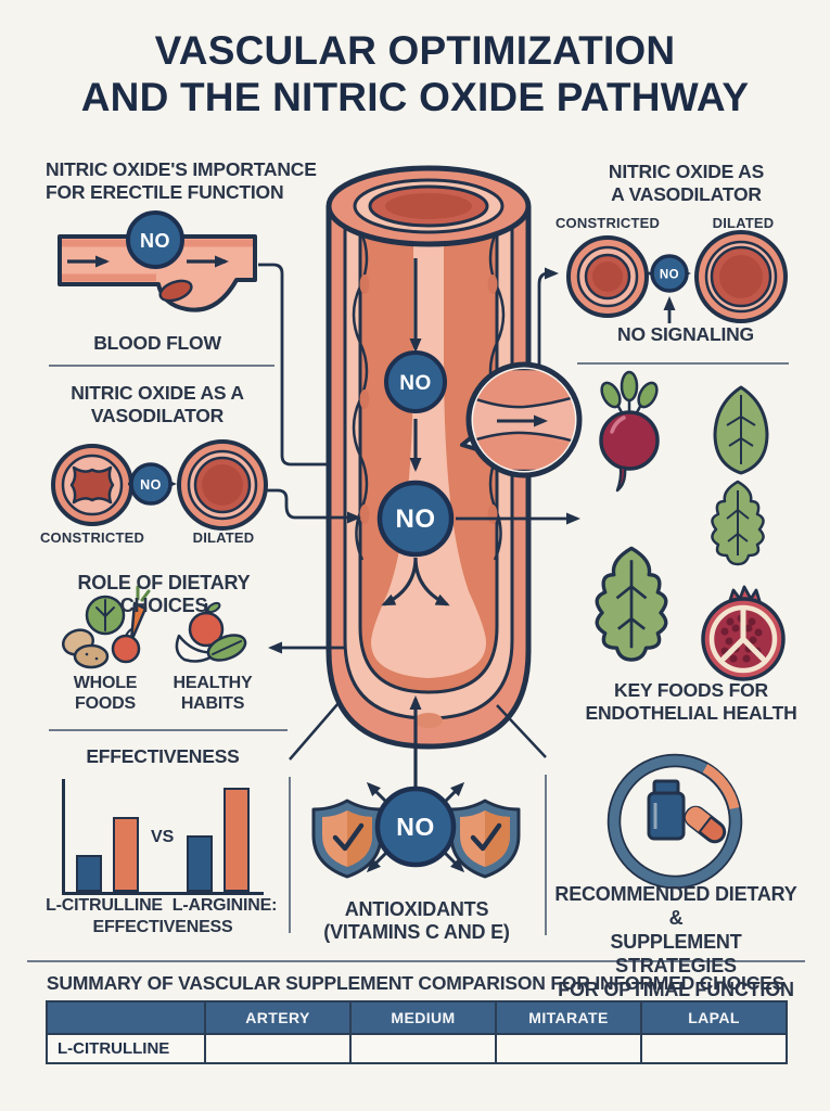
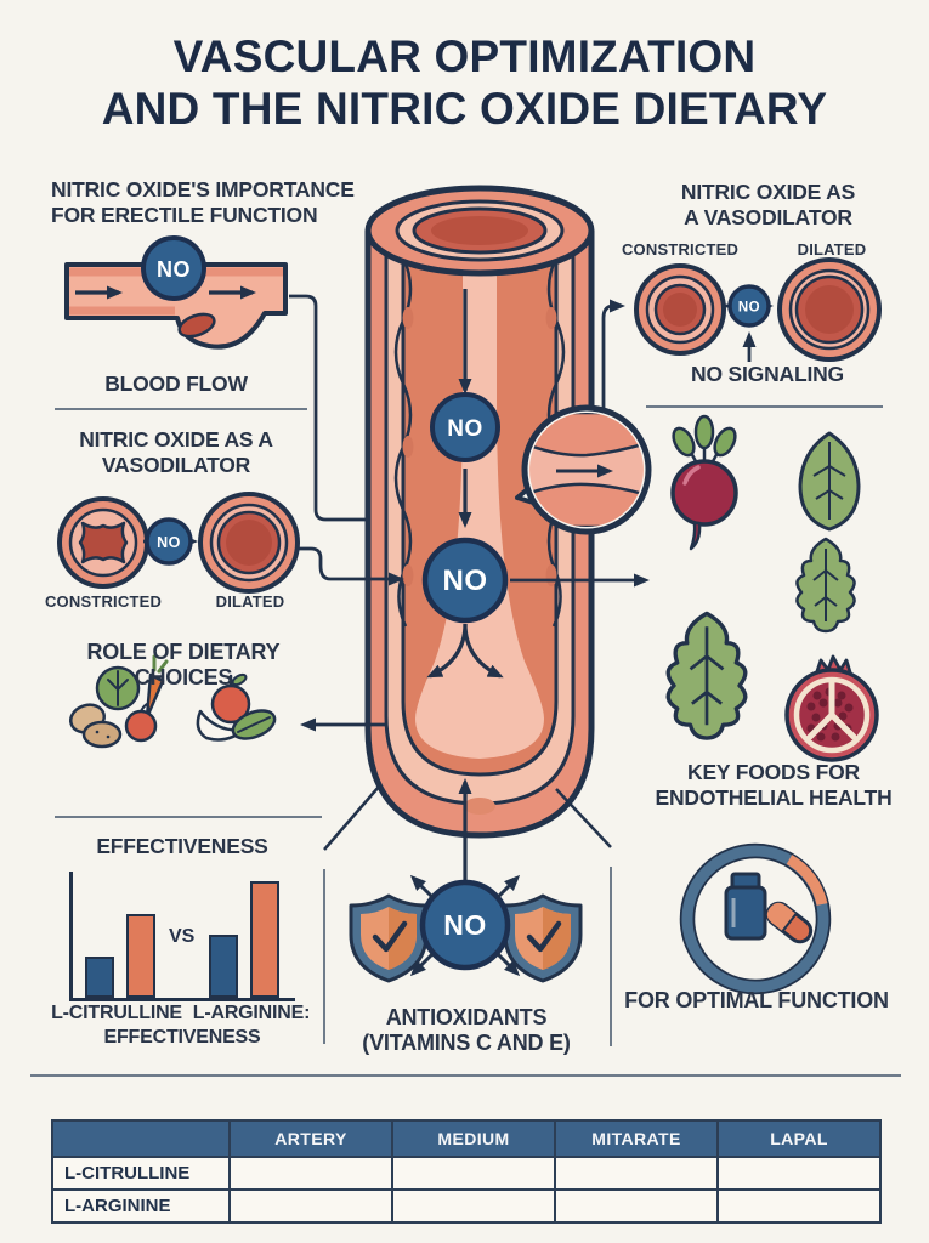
  NO
  NO
  NO
  NO
  NO
  NO
  VASCULAR OPTIMIZATION
- AND THE NITRIC OXIDE PATHWAY
+ AND THE NITRIC OXIDE DIETARY
  NITRIC OXIDE'S IMPORTANCE
  FOR ERECTILE FUNCTION
  BLOOD FLOW
  NITRIC OXIDE AS A
  VASODILATOR
  CONSTRICTED
  DILATED
  ROLE OF DIETARY CHOICES
- WHOLE
- FOODS
- HEALTHY
- HABITS
  EFFECTIVENESS
  VS
  L-CITRULLINE
  L-ARGININE:
  EFFECTIVENESS
  NITRIC OXIDE AS
  A VASODILATOR
  CONSTRICTED
  DILATED
  NO SIGNALING
  KEY FOODS FOR
  ENDOTHELIAL HEALTH
  ANTIOXIDANTS
  (VITAMINS C AND E)
- RECOMMENDED DIETARY &
- SUPPLEMENT STRATEGIES
  FOR OPTIMAL FUNCTION
- SUMMARY OF VASCULAR SUPPLEMENT COMPARISON FOR INFORMED CHOICES
  	ARTERY	MEDIUM	MITARATE	LAPAL
  L-CITRULLINE
+ L-ARGININE
